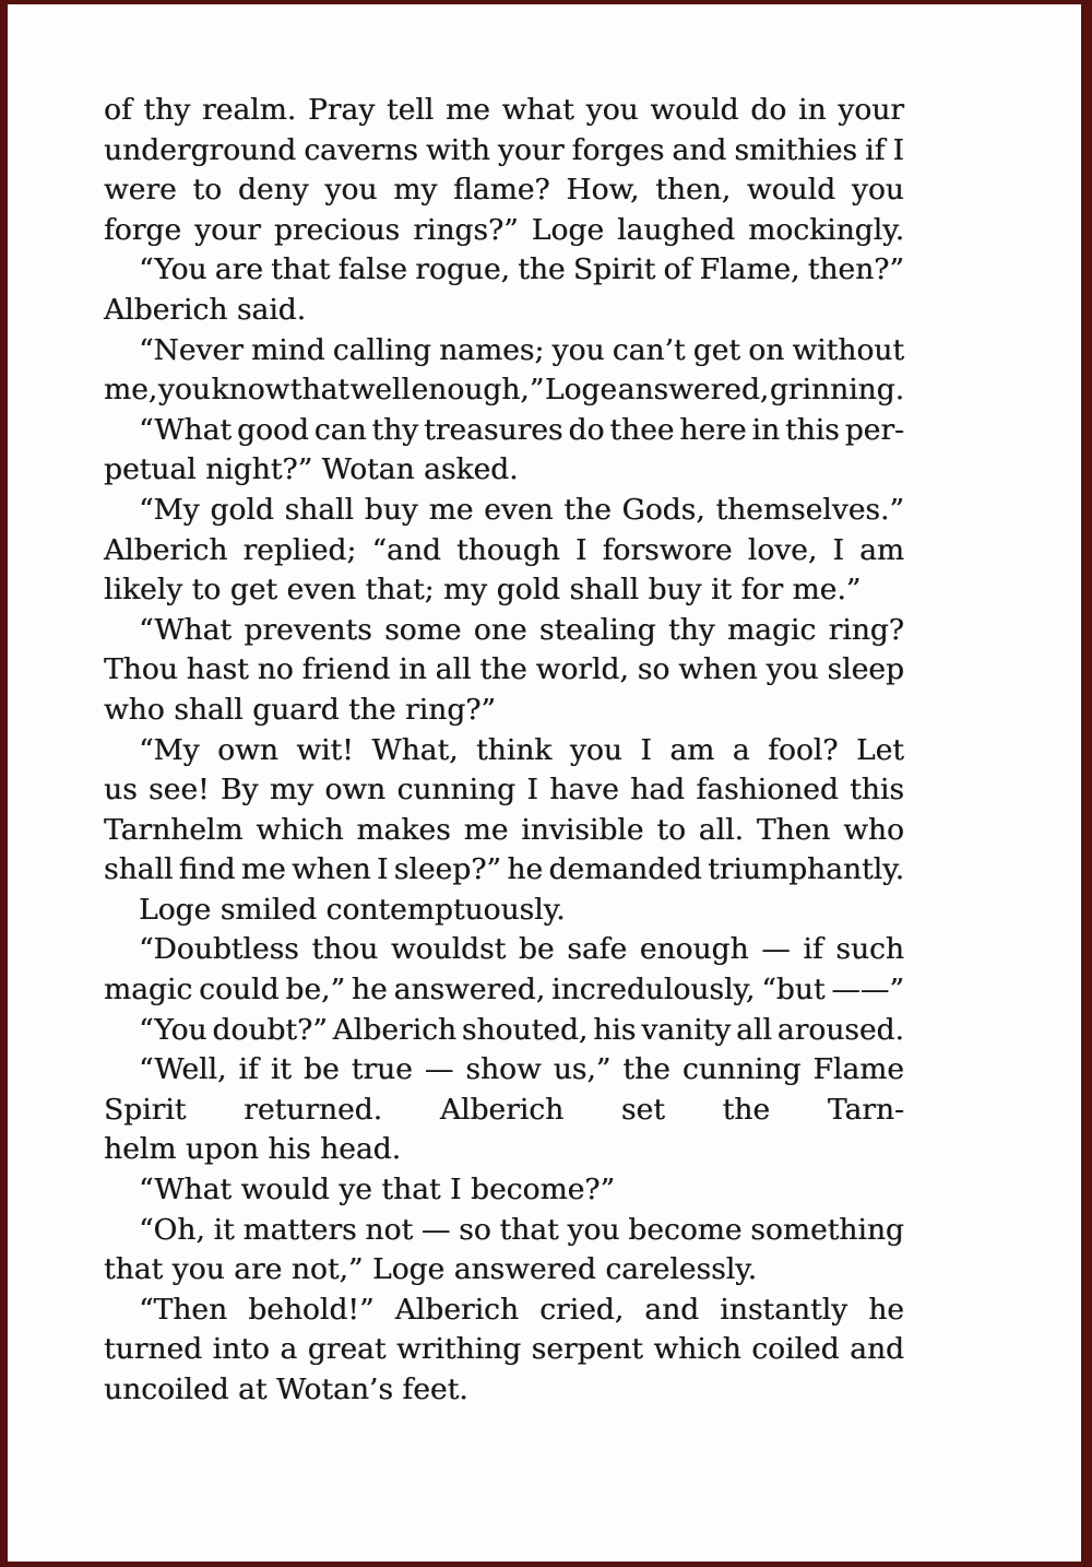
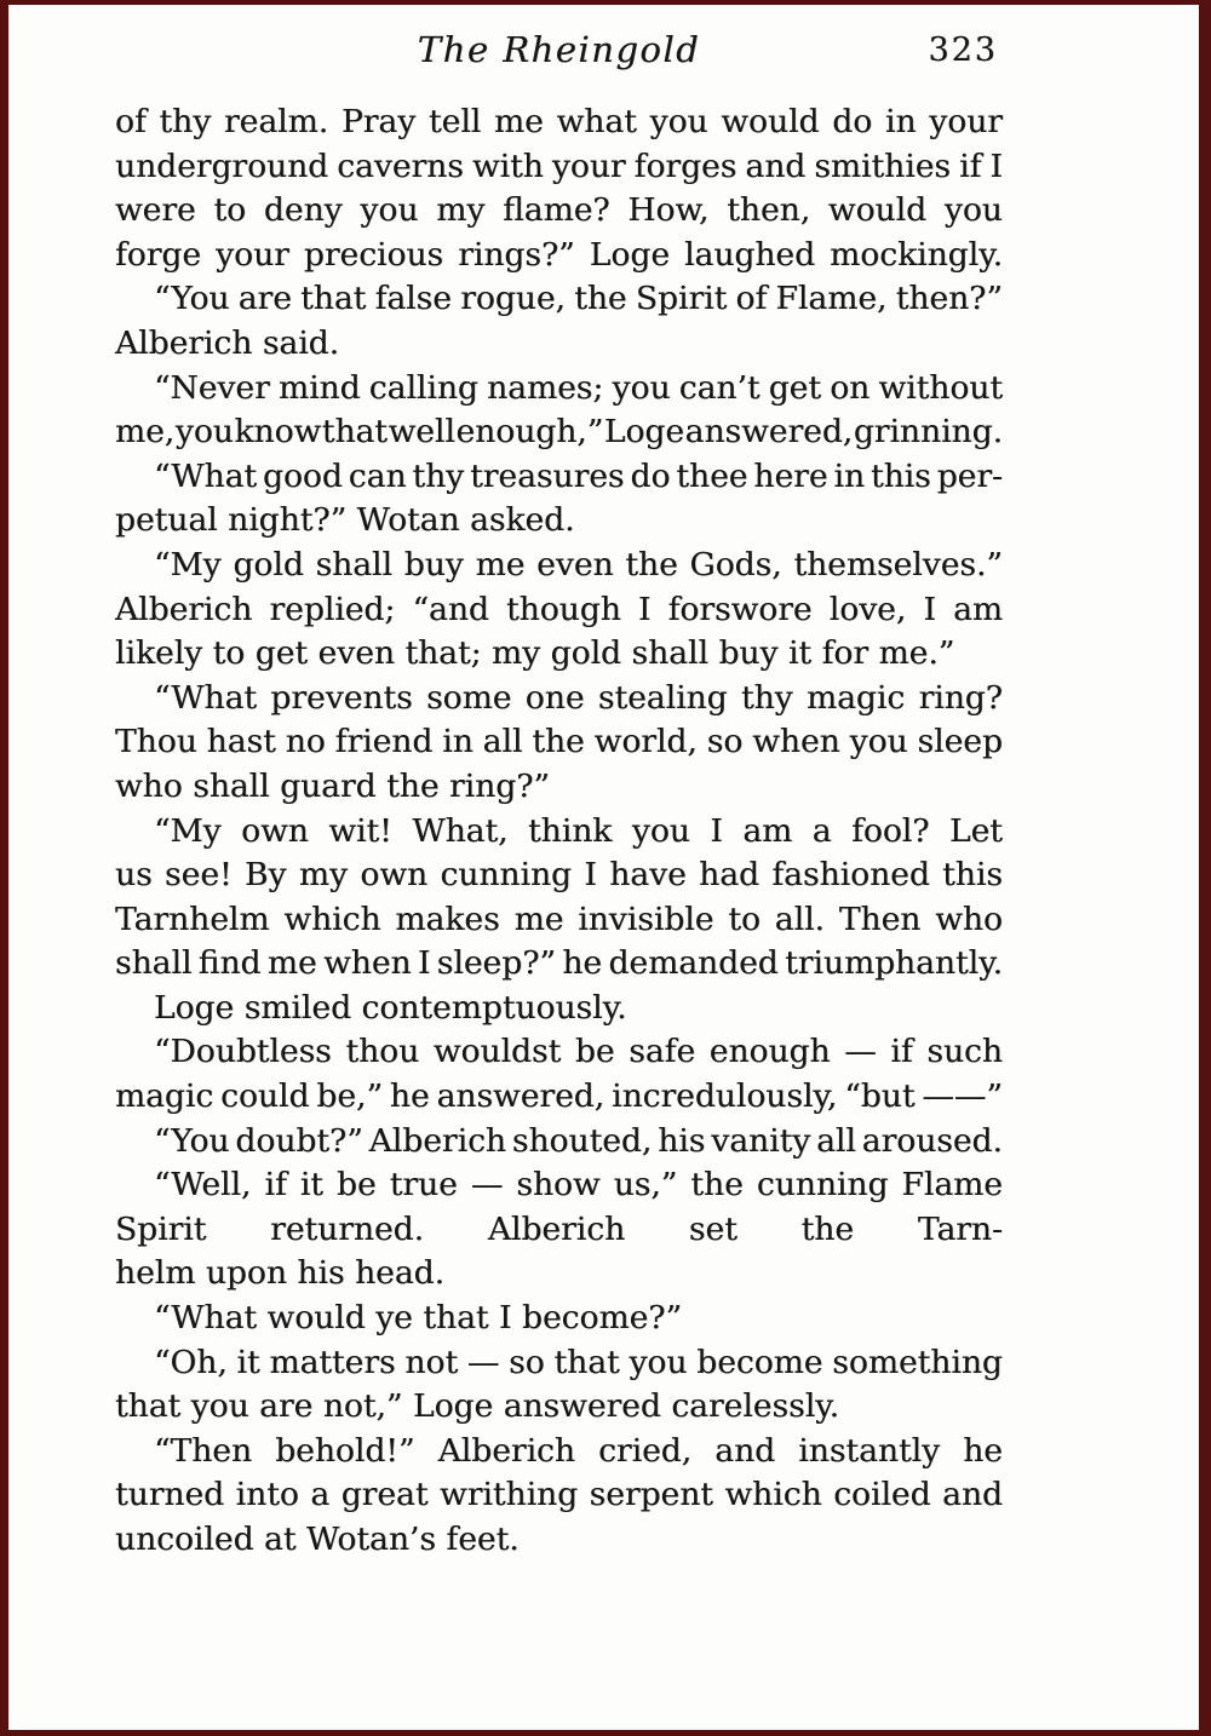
+ The Rheingold
+ 323
  of
  thy
  realm.
  Pray
  tell
  me
  what
  you
  would
  do
  in
  your
  underground
  caverns
  with
  your
  forges
  and
  smithies
  if
  I
  were
  to
  deny
  you
  my
  flame?
  How,
  then,
  would
  you
  forge
  your
  precious
  rings?”
  Loge
  laughed
  mockingly.
  “You
  are
  that
  false
  rogue,
  the
  Spirit
  of
  Flame,
  then?”
  Alberich
  said.
  “Never
  mind
  calling
  names;
  you
  can’t
  get
  on
  without
  me,
  you
  know
  that
  well
  enough,”
  Loge
  answered,
  grinning.
  “What
  good
  can
  thy
  treasures
  do
  thee
  here
  in
  this
  per-
  petual
  night?”
  Wotan
  asked.
  “My
  gold
  shall
  buy
  me
  even
  the
  Gods,
  themselves.”
  Alberich
  replied;
  “and
  though
  I
  forswore
  love,
  I
  am
  likely
  to
  get
  even
  that;
  my
  gold
  shall
  buy
  it
  for
  me.”
  “What
  prevents
  some
  one
  stealing
  thy
  magic
  ring?
  Thou
  hast
  no
  friend
  in
  all
  the
  world,
  so
  when
  you
  sleep
  who
  shall
  guard
  the
  ring?”
  “My
  own
  wit!
  What,
  think
  you
  I
  am
  a
  fool?
  Let
  us
  see!
  By
  my
  own
  cunning
  I
  have
  had
  fashioned
  this
  Tarnhelm
  which
  makes
  me
  invisible
  to
  all.
  Then
  who
  shall
  find
  me
  when
  I
  sleep?”
  he
  demanded
  triumphantly.
  Loge
  smiled
  contemptuously.
  “Doubtless
  thou
  wouldst
  be
  safe
  enough
  —
  if
  such
  magic
  could
  be,”
  he
  answered,
  incredulously,
  “but
  ——”
  “You
  doubt?”
  Alberich
  shouted,
  his
  vanity
  all
  aroused.
  “Well,
  if
  it
  be
  true
  —
  show
  us,”
  the
  cunning
  Flame
  Spirit
  returned.
  Alberich
  set
  the
  Tarn-
  helm
  upon
  his
  head.
  “What
  would
  ye
  that
  I
  become?”
  “Oh,
  it
  matters
  not
  —
  so
  that
  you
  become
  something
  that
  you
  are
  not,”
  Loge
  answered
  carelessly.
  “Then
  behold!”
  Alberich
  cried,
  and
  instantly
  he
  turned
  into
  a
  great
  writhing
  serpent
  which
  coiled
  and
  uncoiled
  at
  Wotan’s
  feet.
